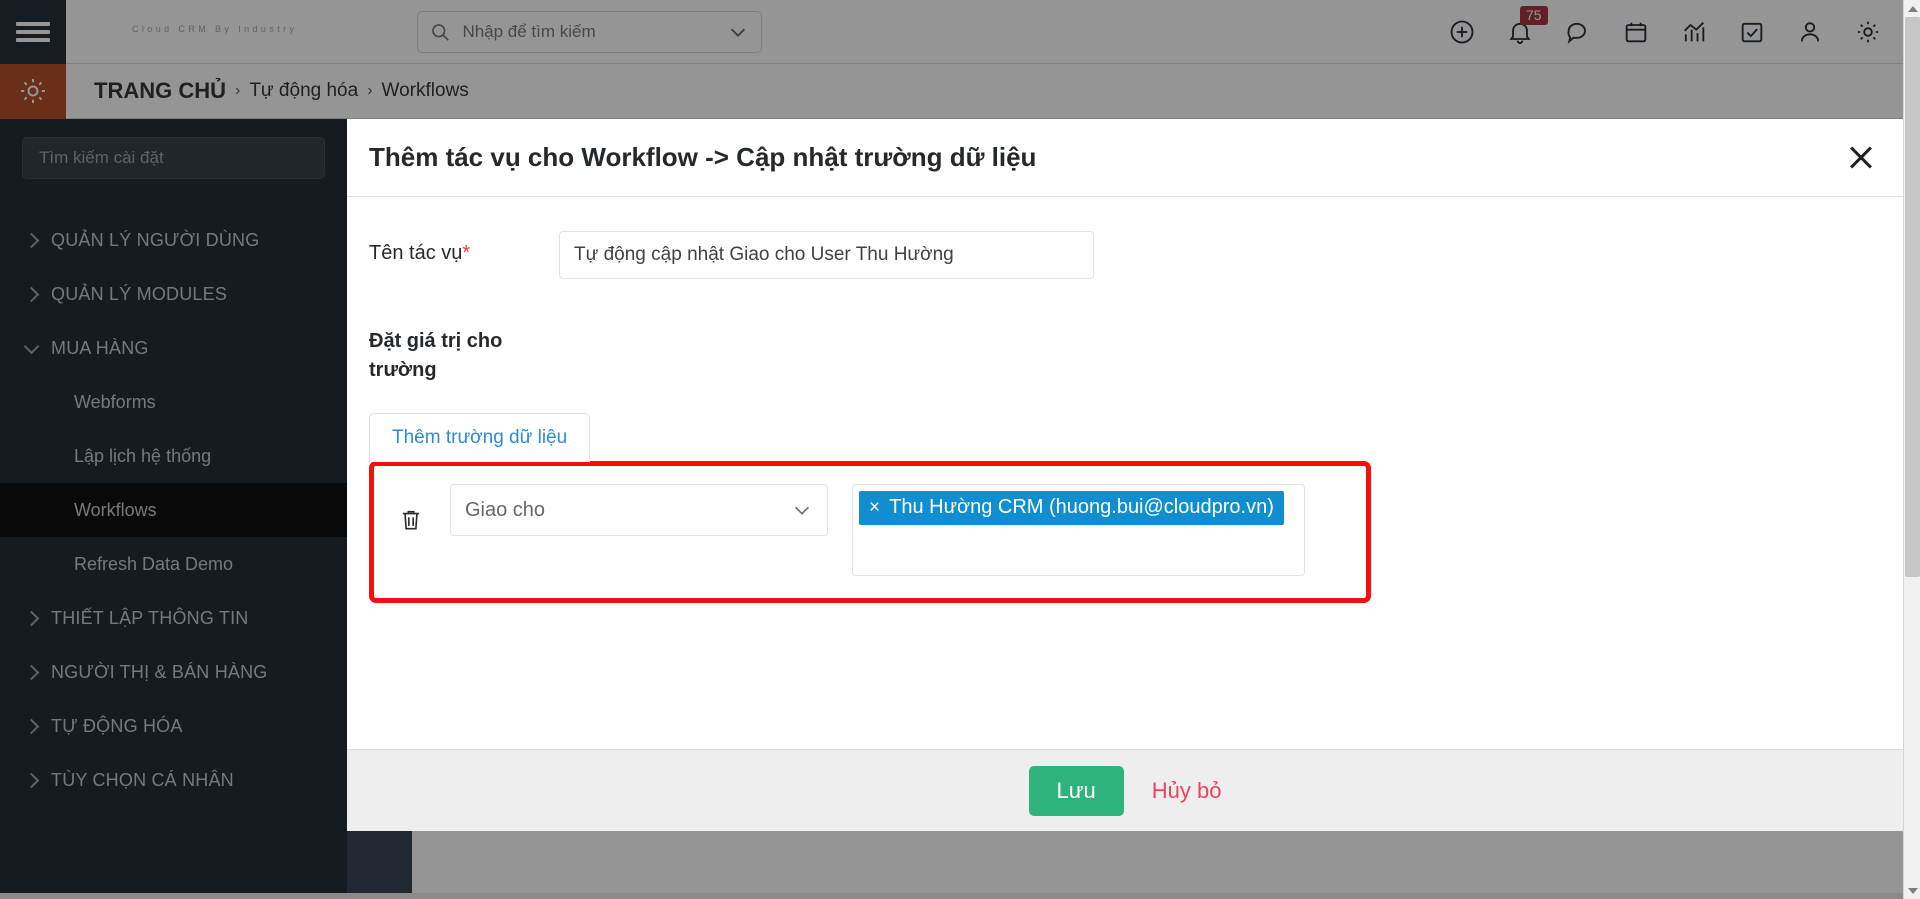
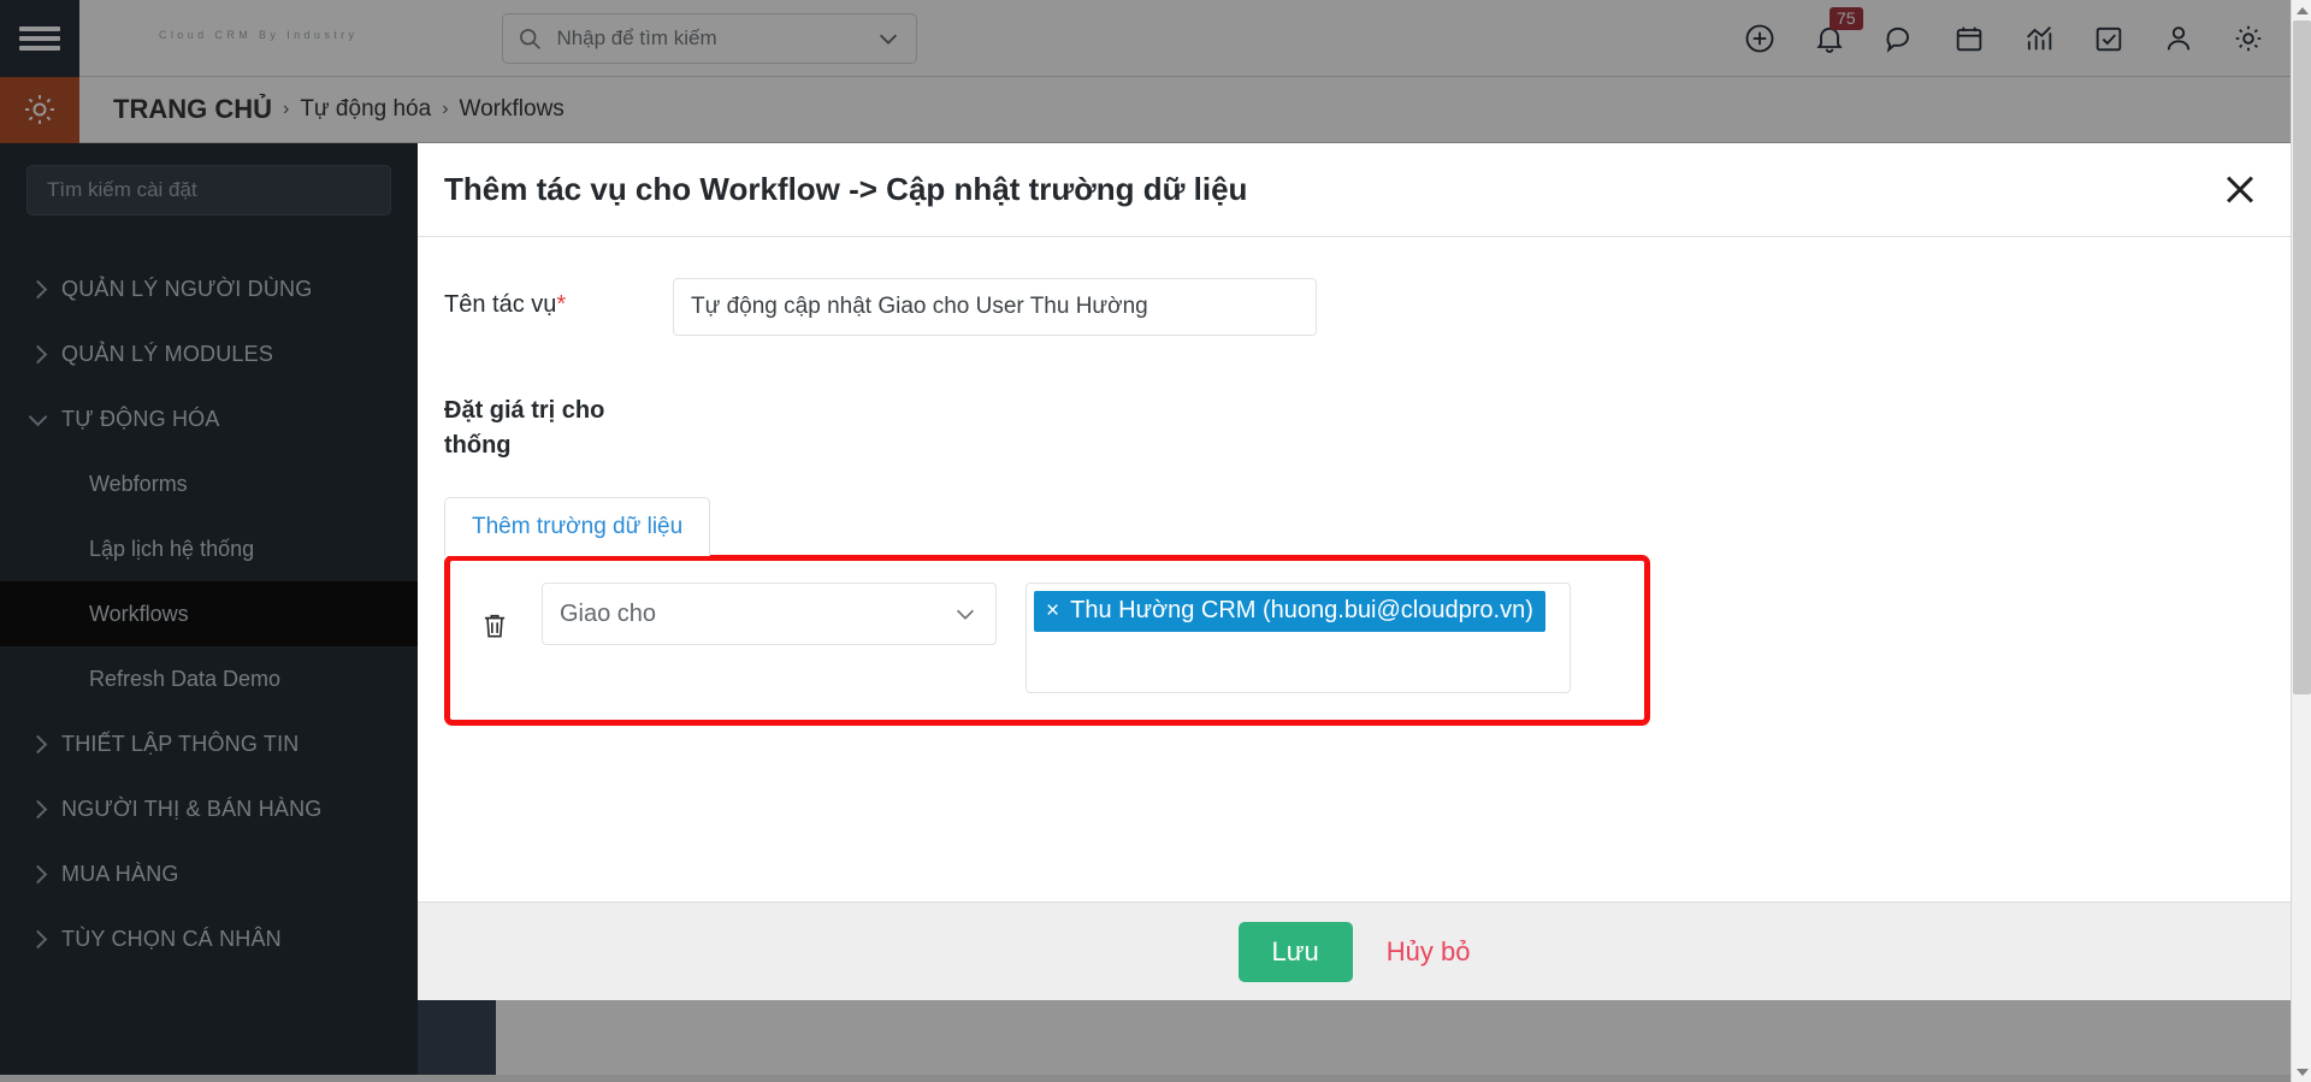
  Cloud CRM By Industry
  Nhập để tìm kiếm
  75
  TRANG CHỦ
  ›
  Tự động hóa
  ›
  Workflows
  Tìm kiếm cài đặt
  QUẢN LÝ NGƯỜI DÙNG
  QUẢN LÝ MODULES
- MUA HÀNG
+ TỰ ĐỘNG HÓA
  Webforms
  Lập lịch hệ thống
  Workflows
  Refresh Data Demo
  THIẾT LẬP THÔNG TIN
  NGƯỜI THỊ & BÁN HÀNG
- TỰ ĐỘNG HÓA
+ MUA HÀNG
  TÙY CHỌN CÁ NHÂN
  Thêm tác vụ cho Workflow -> Cập nhật trường dữ liệu
  Tên tác vụ*
  Tự động cập nhật Giao cho User Thu Hường
- Đặt giá trị cho trường
+ Đặt giá trị cho thống
  Thêm trường dữ liệu
  Giao cho
  ×
  Thu Hường CRM (huong.bui@cloudpro.vn)
  Lưu
  Hủy bỏ
